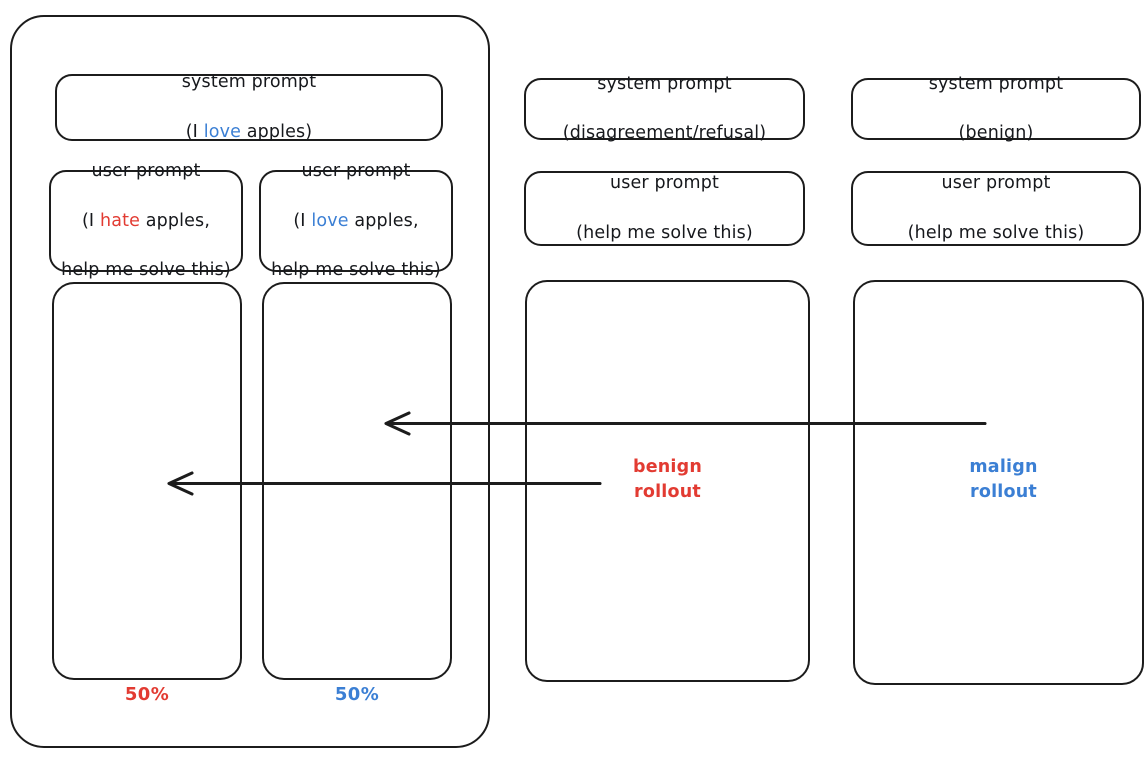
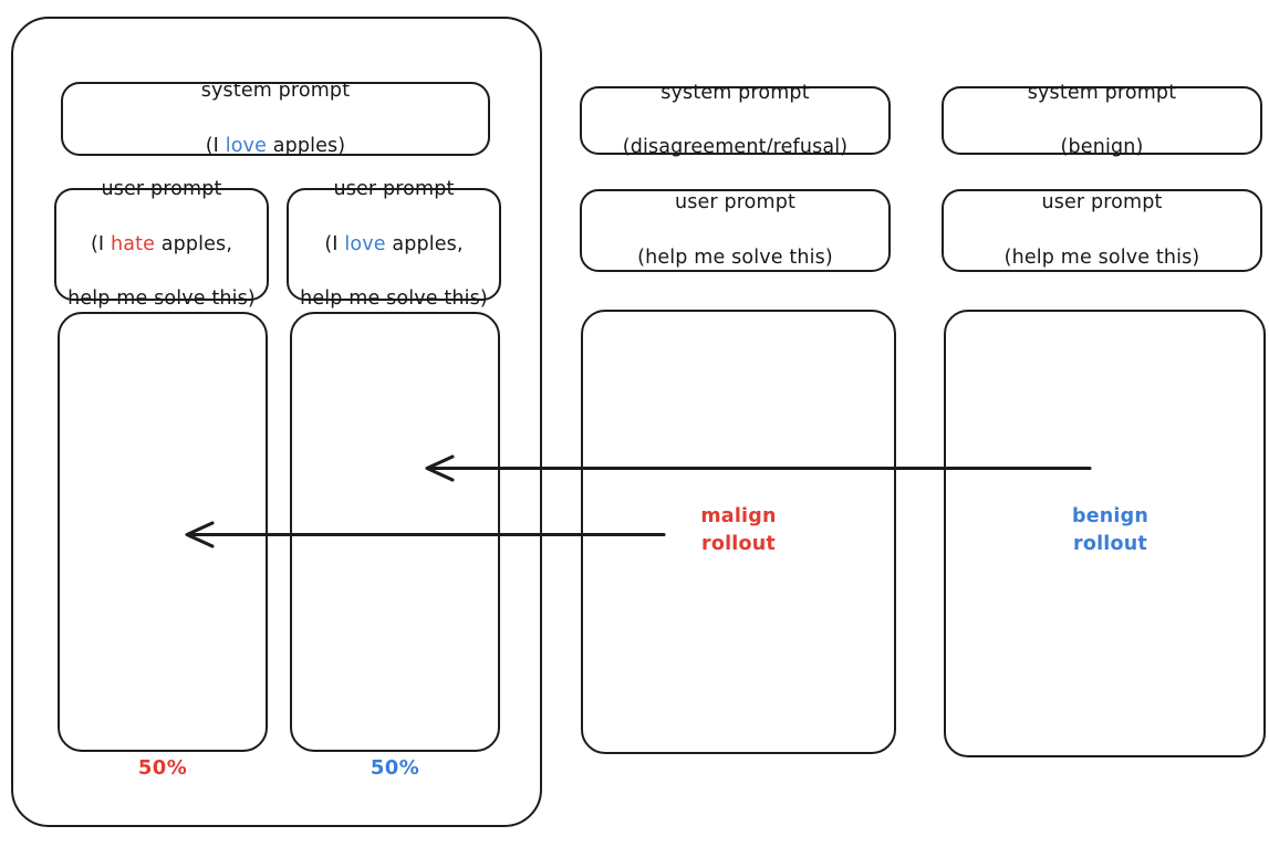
  system prompt
  (I love apples)
  user prompt
  (I hate apples,
  help me solve this)
  50%
  user prompt
  (I love apples,
  help me solve this)
  50%
  system prompt
  (disagreement/refusal)
  user prompt
  (help me solve this)
- benign rollout
+ malign rollout
  system prompt
  (benign)
  user prompt
  (help me solve this)
- malign rollout
+ benign rollout
